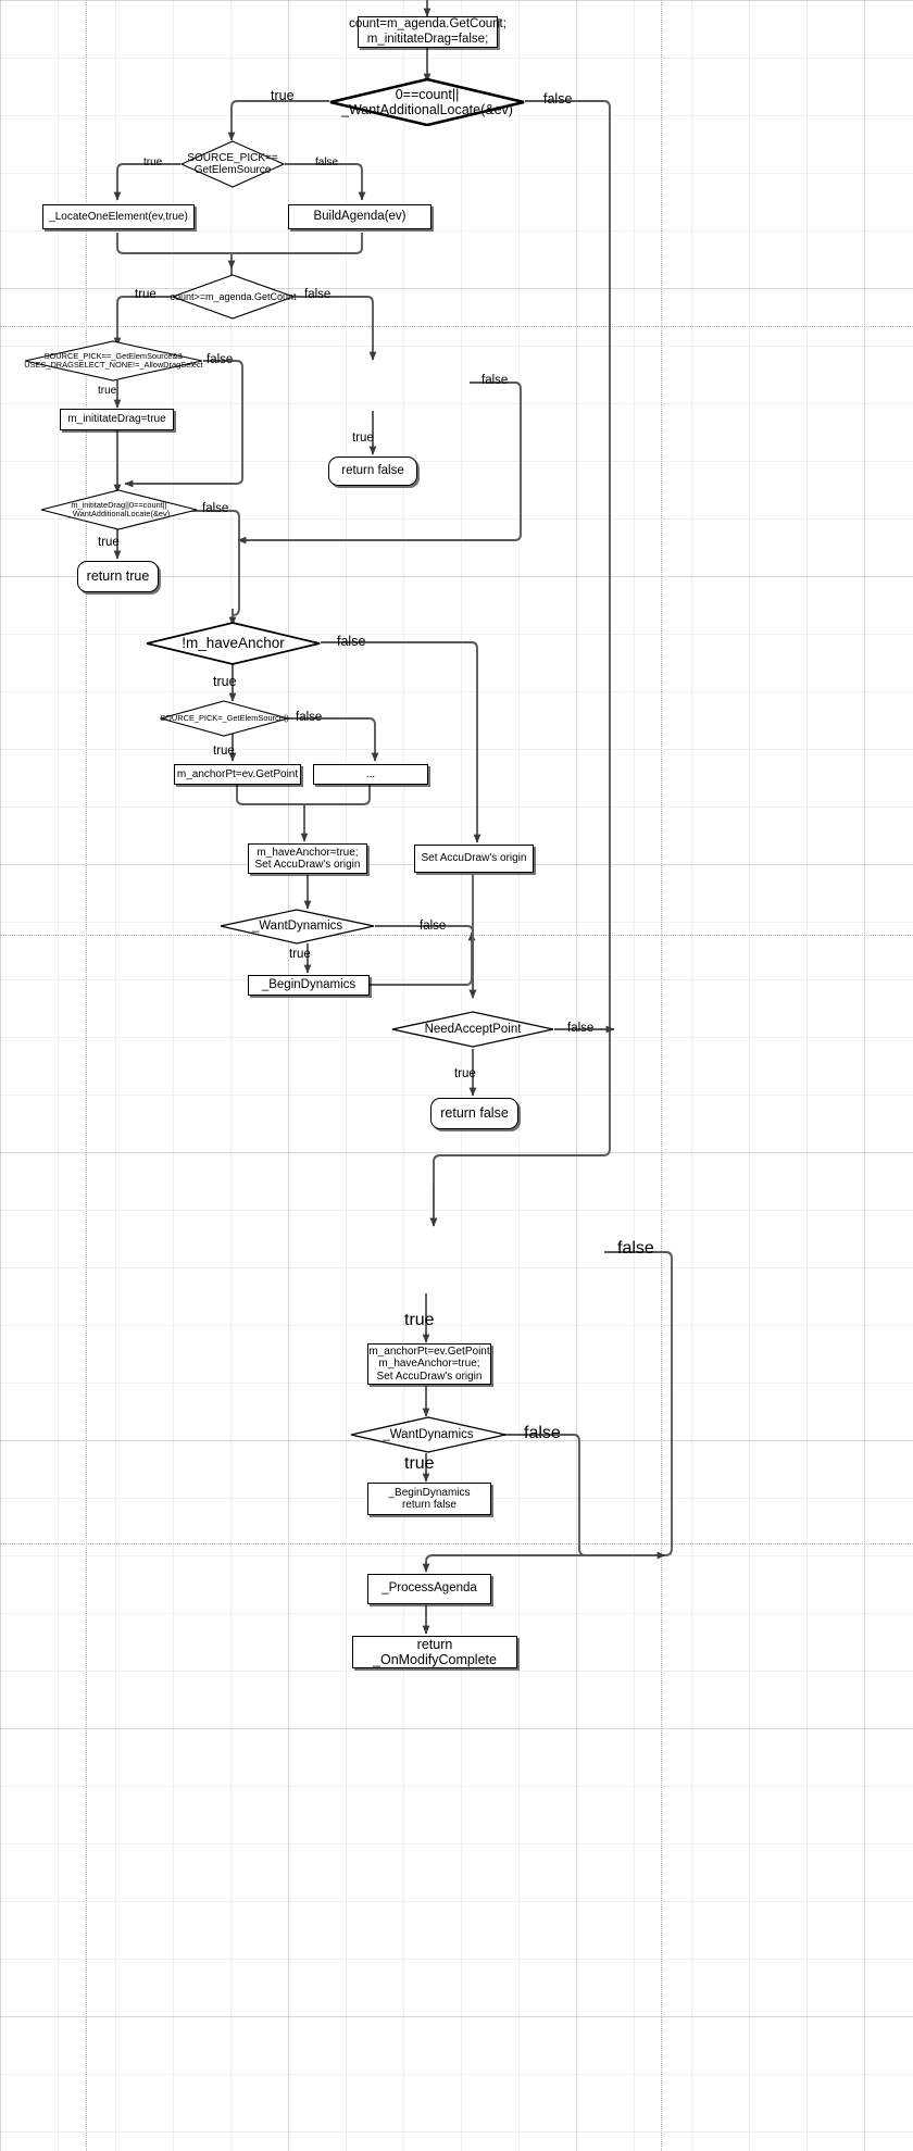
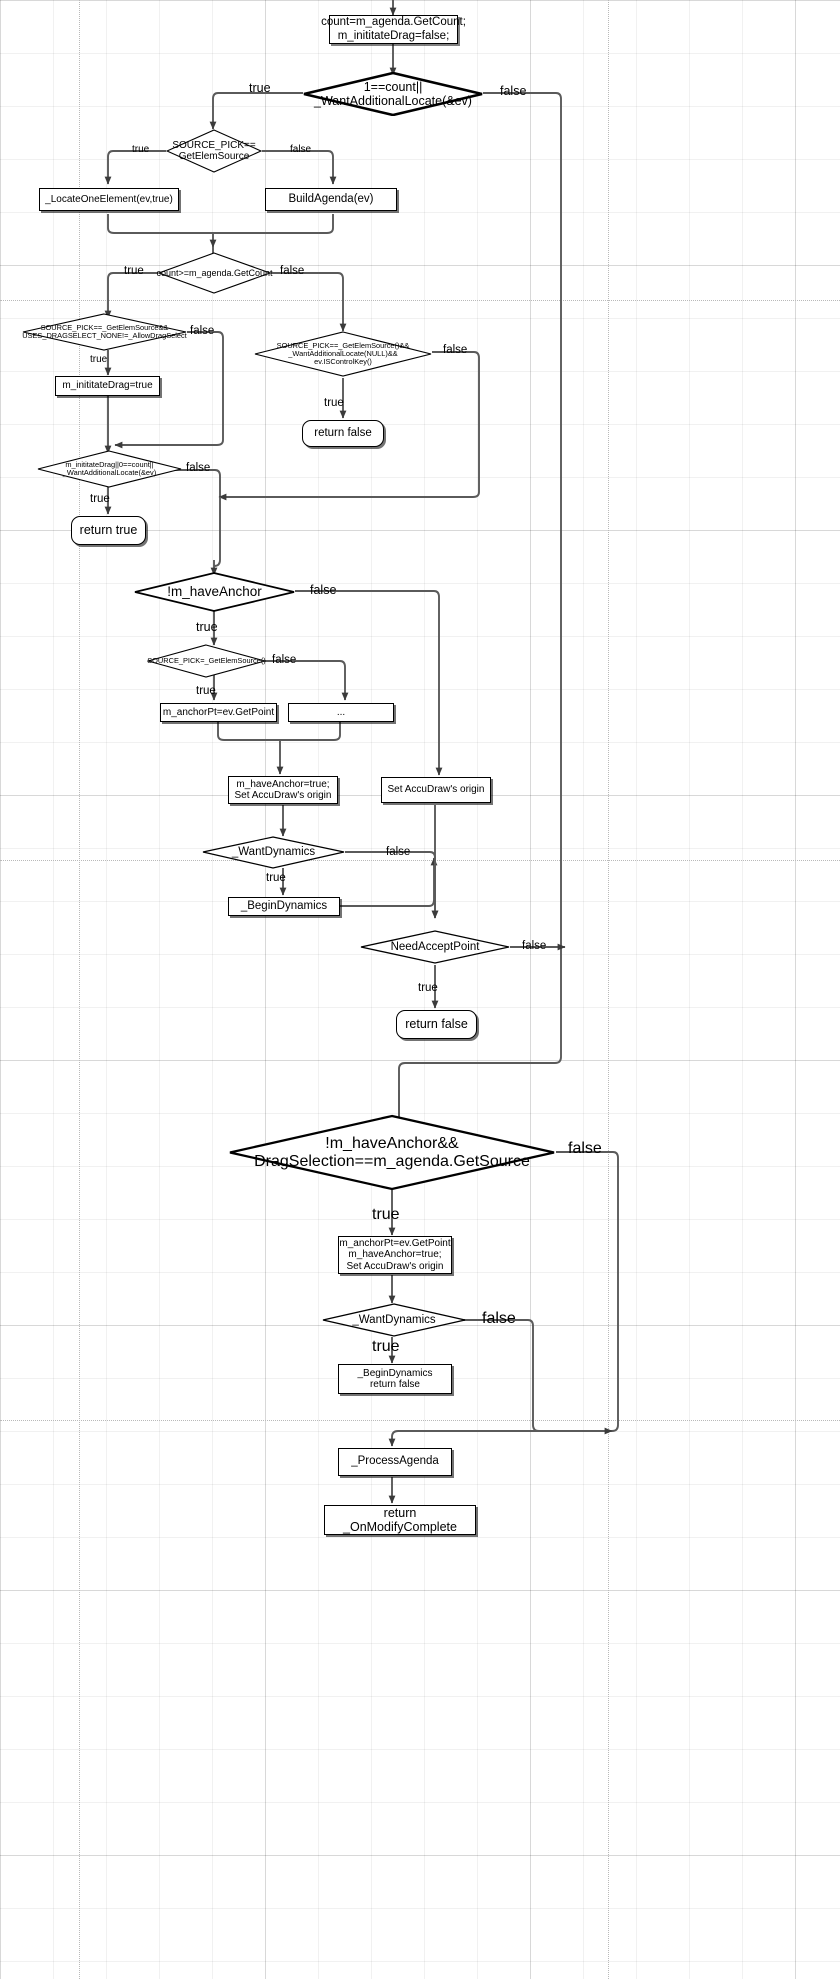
  count=m_agenda.GetCount;
  m_inititateDrag=false;
- 0==count||
+ 1==count||
  _WantAdditionalLocate(&ev)
  true
  false
  SOURCE_PICK==
  GetElemSource
  true
  false
  _LocateOneElement(ev,true)
  BuildAgenda(ev)
  count>=m_agenda.GetCount
  true
  false
  SOURCE_PICK==_GetElemSource&&
  USES_DRAGSELECT_NONE!=_AllowDragSelect
  false
  true
  m_inititateDrag=true
+ SOURCE_PICK==_GetElemSource()&&
+ _WantAdditionalLocate(NULL)&&
+ ev.ISControlKey()
  false
  true
  return false
  m_inititateDrag||0==count||
  _WantAdditionalLocate(&ev)
  false
  true
  return true
  !m_haveAnchor
  false
  true
  SOURCE_PICK=_GetElemSource()
  false
  true
  m_anchorPt=ev.GetPoint
  ...
  m_haveAnchor=true;
  Set AccuDraw's origin
  Set AccuDraw's origin
  _WantDynamics
  false
  true
  _BeginDynamics
  NeedAcceptPoint
  false
  true
  return false
+ !m_haveAnchor&&
+ DragSelection==m_agenda.GetSource
  false
  true
  m_anchorPt=ev.GetPoint
  m_haveAnchor=true;
  Set AccuDraw's origin
  _WantDynamics
  false
  true
  _BeginDynamics
  return false
  _ProcessAgenda
  return _OnModifyComplete
